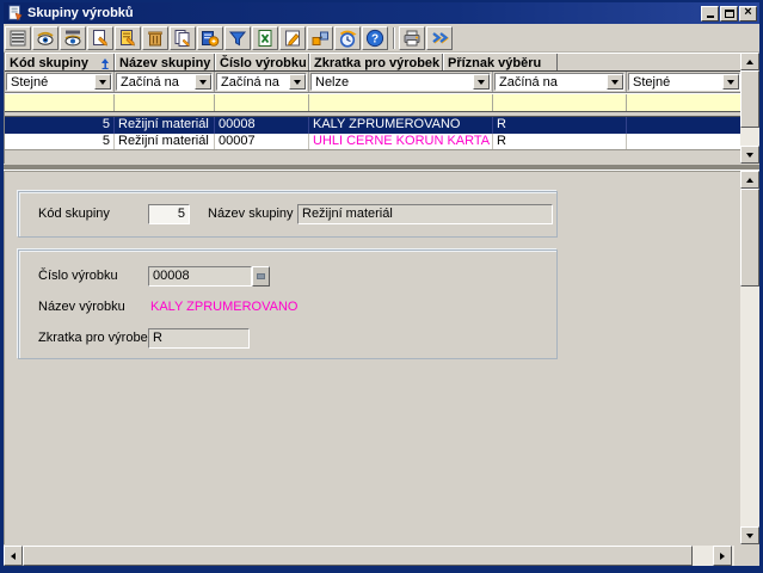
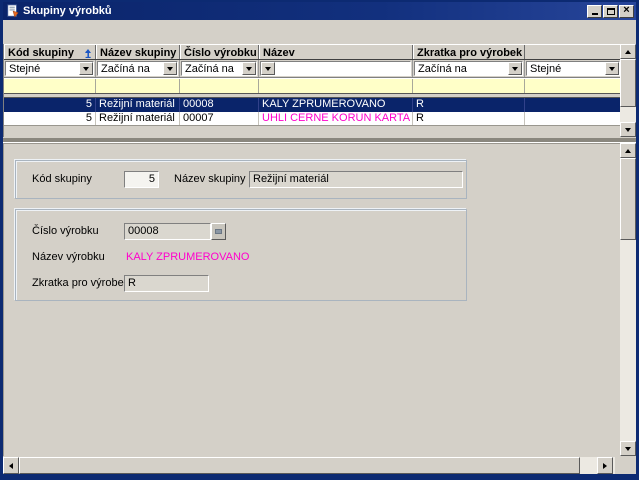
  Skupiny výrobků
  ×
- ?
  Kód skupiny
  1
  Název skupiny
  Číslo výrobku
+ Název
  Zkratka pro výrobek
- Příznak výběru
  Stejné
  Začíná na
  Začíná na
- Nelze
  Začíná na
  Stejné
  5
  Režijní materiál
  00008
  KALY ZPRUMEROVANO
  R
  5
  Režijní materiál
  00007
  UHLI CERNE KORUN KARTA
  R
  Kód skupiny
  5
  Název skupiny
  Režijní materiál
  Číslo výrobku
  00008
  Název výrobku
  KALY ZPRUMEROVANO
  Zkratka pro výrobe
  R
